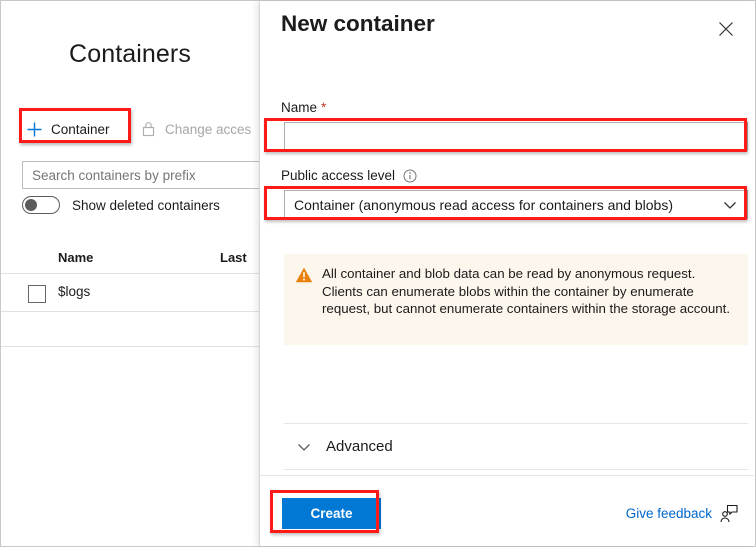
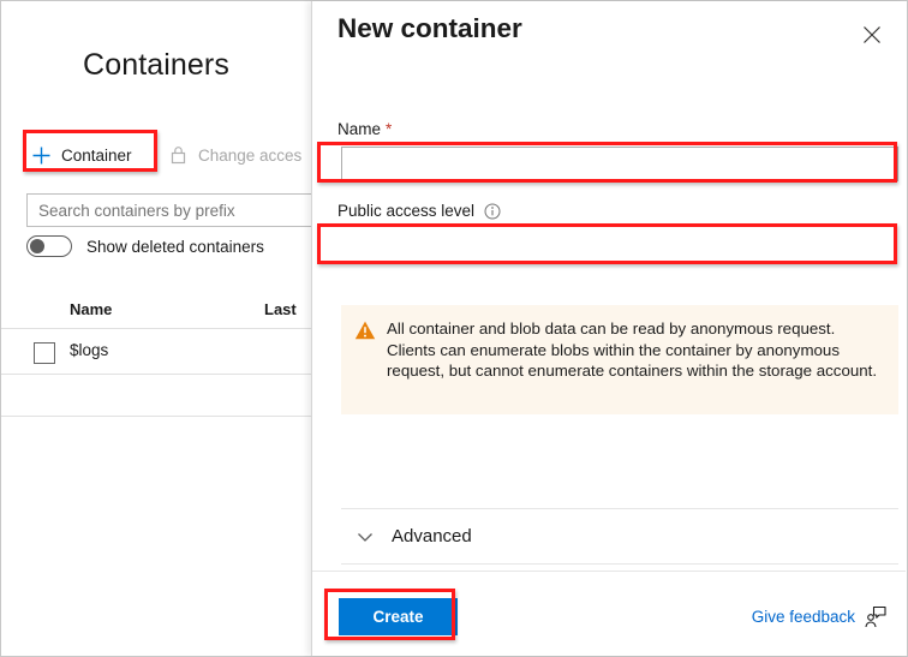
  Containers
  Container
  Change acces
  Search containers by prefix
  Show deleted containers
  Name
  Last
  $logs
  New container
  Name
  *
  Public access level
- Container (anonymous read access for containers and blobs)
- All container and blob data can be read by anonymous request. Clients can enumerate blobs within the container by enumerate request, but cannot enumerate containers within the storage account.
+ All container and blob data can be read by anonymous request. Clients can enumerate blobs within the container by anonymous request, but cannot enumerate containers within the storage account.
  Advanced
  Create
  Give feedback
